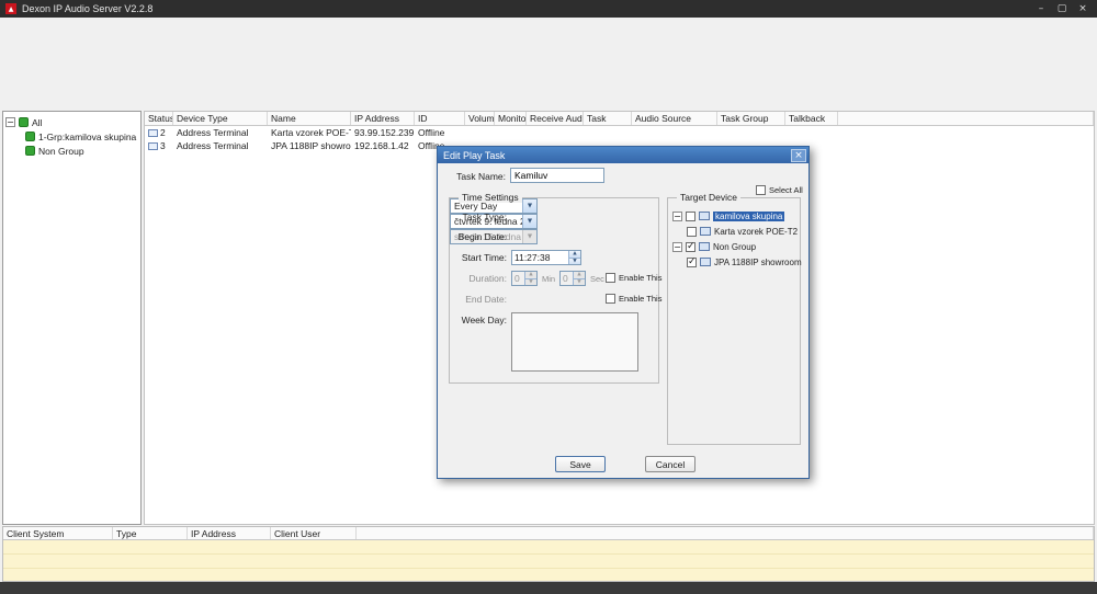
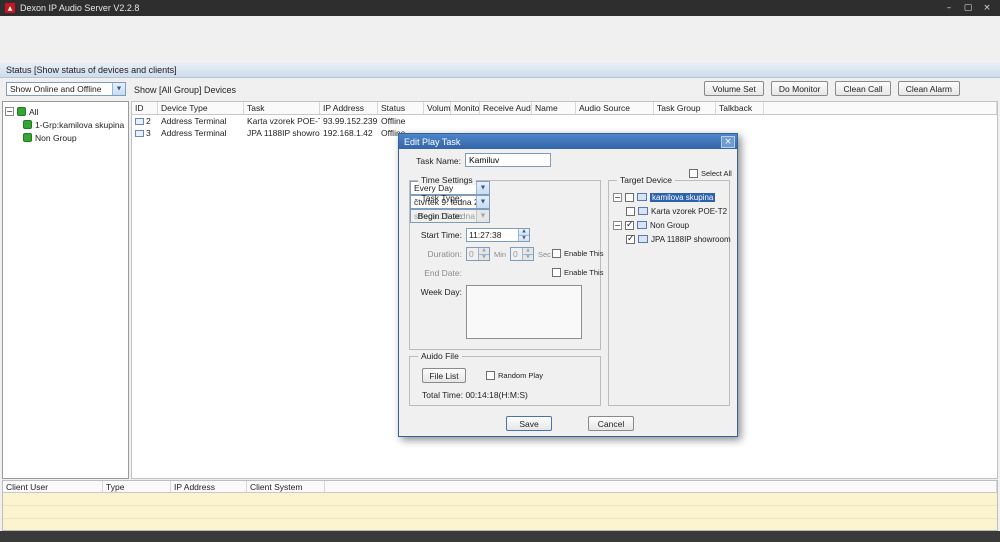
  Dexon IP Audio Server V2.2.8
  –
  ▢
  ×
+ Status [Show status of devices and clients]
+ Show Online and Offline
+ Show [All Group] Devices
+ Volume Set
+ Do Monitor
+ Clean Call
+ Clean Alarm
  All
  1-Grp:kamilova skupina
  Non Group
- Status
+ ID
  Device Type
- Name
+ Task
  IP Address
- ID
+ Status
  Volum
  Monito
  Receive Audi
- Task
+ Name
  Audio Source
  Task Group
  Talkback
  2
  Address Terminal
  Karta vzorek POE-
  93.99.152.239
  Offline
  3
  Address Terminal
  JPA 1188IP showro
  192.168.1.42
  Offli
- Client System
+ Client User
  Type
  IP Address
- Client User
+ Client System
  Edit Play Task
  ×
  Task Name:
  Kamiluv
  Time Settings
  Task Type:
  Every Day
  Begin Date:
  čtvrtek 9. ledna
  Start Time:
  11:27:38
  Duration:
  0
  Min
  0
  Sec
  Enable This
  End Date:
  středa 15. ledna
  Enable This
  Week Day:
+ Auido File
+ File List
+ Random Play
+ Total Time: 00:14:18(H:M:S)
  Select All
  Target Device
  kamilova skupina
  Karta vzorek POE-T2
  Non Group
  JPA 1188IP showroom
  Save
  Cancel
